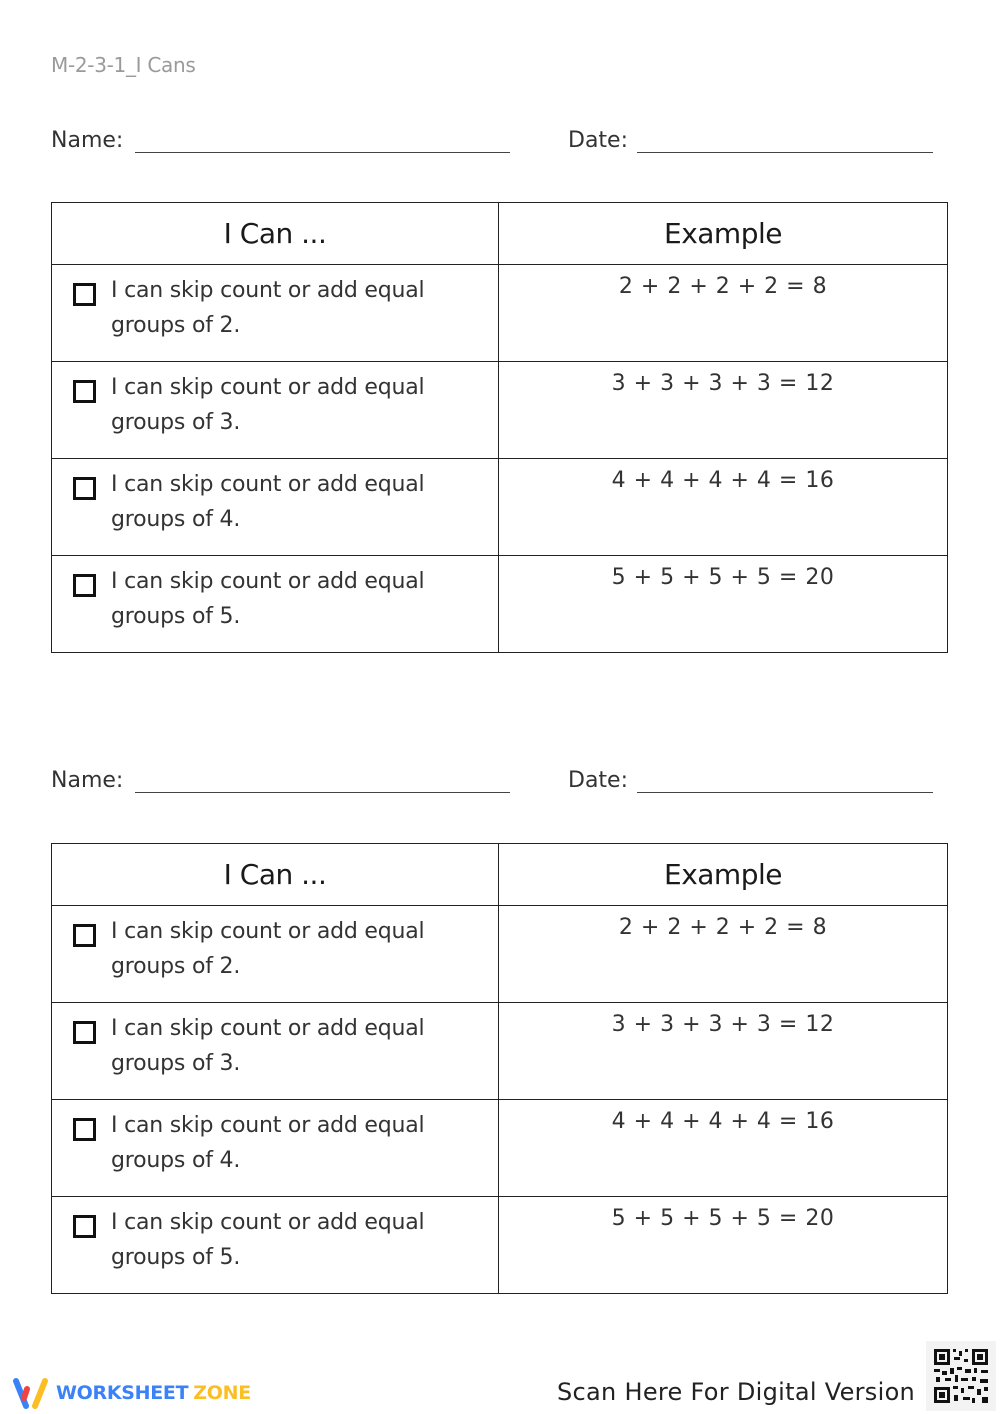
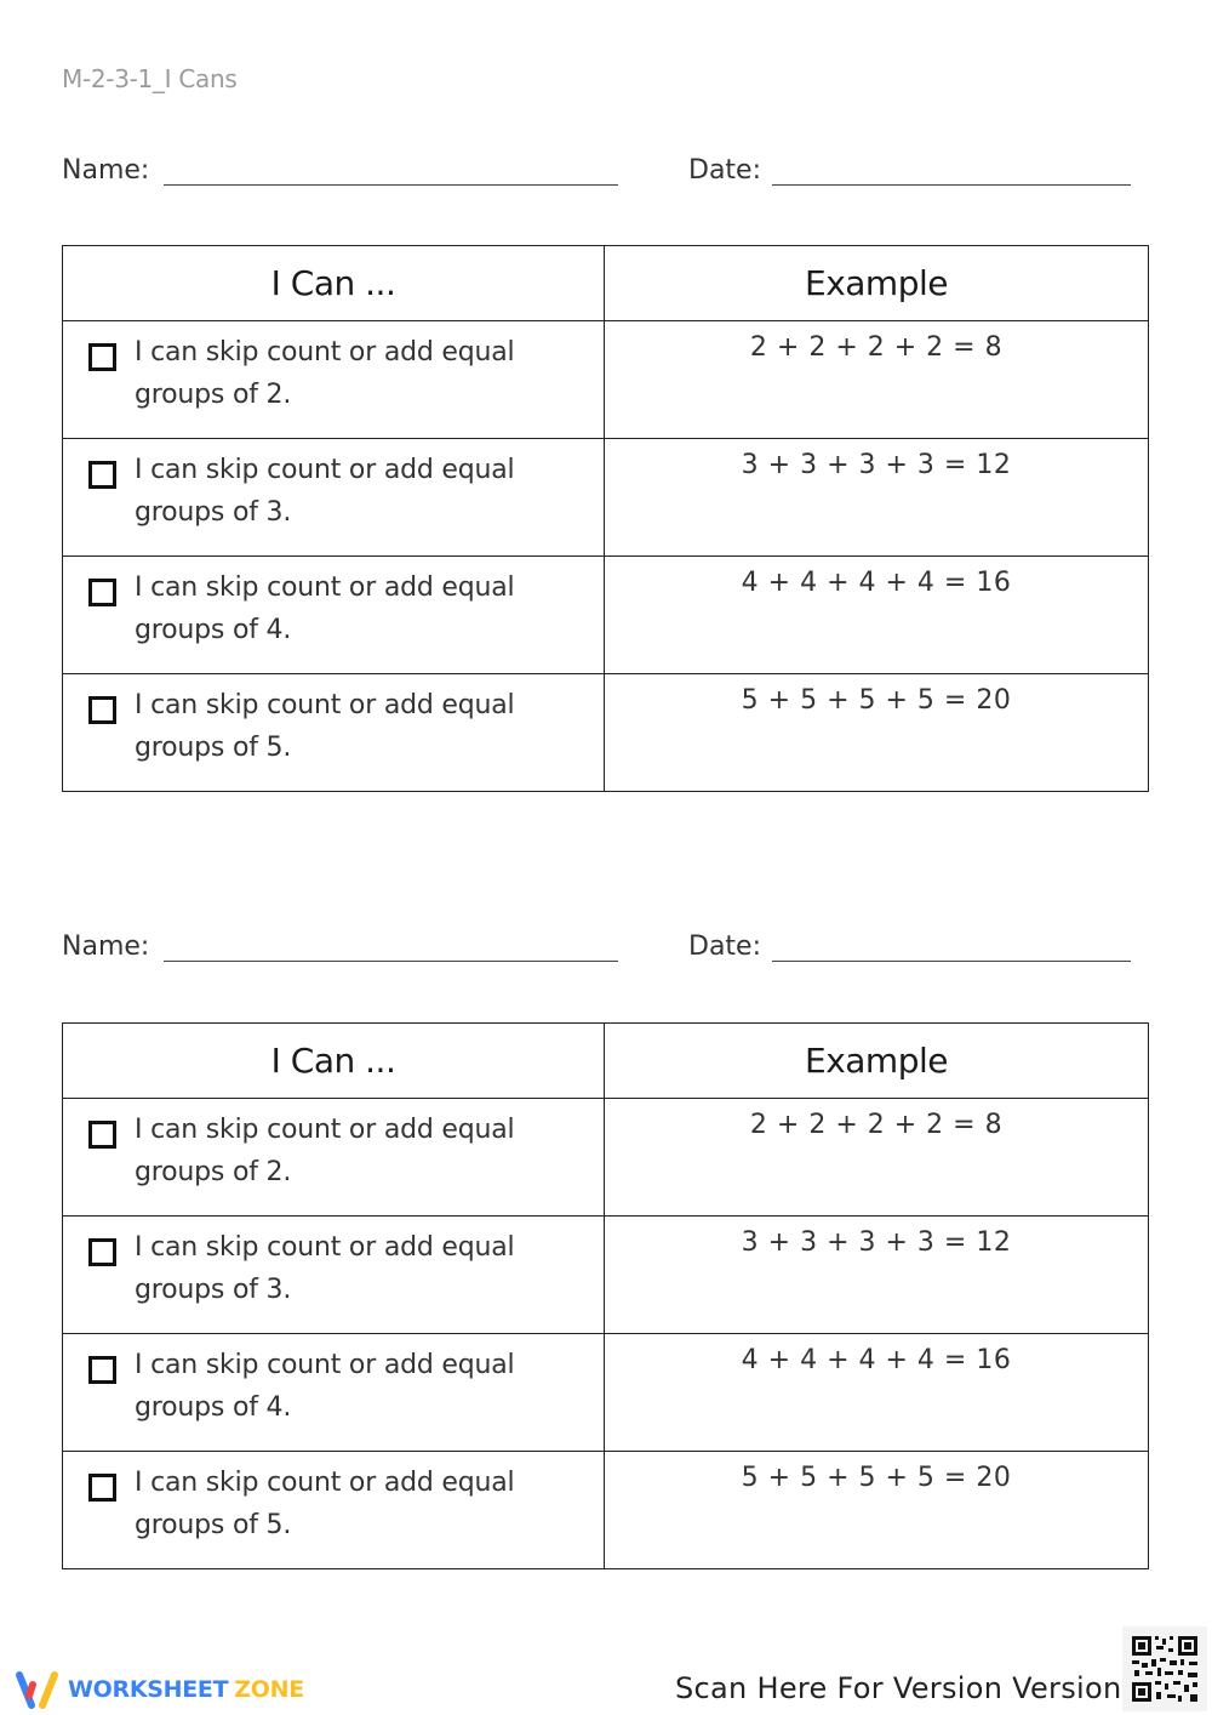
  M-2-3-1_I Cans
  Name:
  Date:
  I Can ...	Example
  I can skip count or add equal groups of 2.	2 + 2 + 2 + 2 = 8
  I can skip count or add equal groups of 3.	3 + 3 + 3 + 3 = 12
  I can skip count or add equal groups of 4.	4 + 4 + 4 + 4 = 16
  I can skip count or add equal groups of 5.	5 + 5 + 5 + 5 = 20
  Name:
  Date:
  I Can ...	Example
  I can skip count or add equal groups of 2.	2 + 2 + 2 + 2 = 8
  I can skip count or add equal groups of 3.	3 + 3 + 3 + 3 = 12
  I can skip count or add equal groups of 4.	4 + 4 + 4 + 4 = 16
  I can skip count or add equal groups of 5.	5 + 5 + 5 + 5 = 20
  WORKSHEET
  ZONE
- Scan Here For Digital Version
+ Scan Here For Version Version
